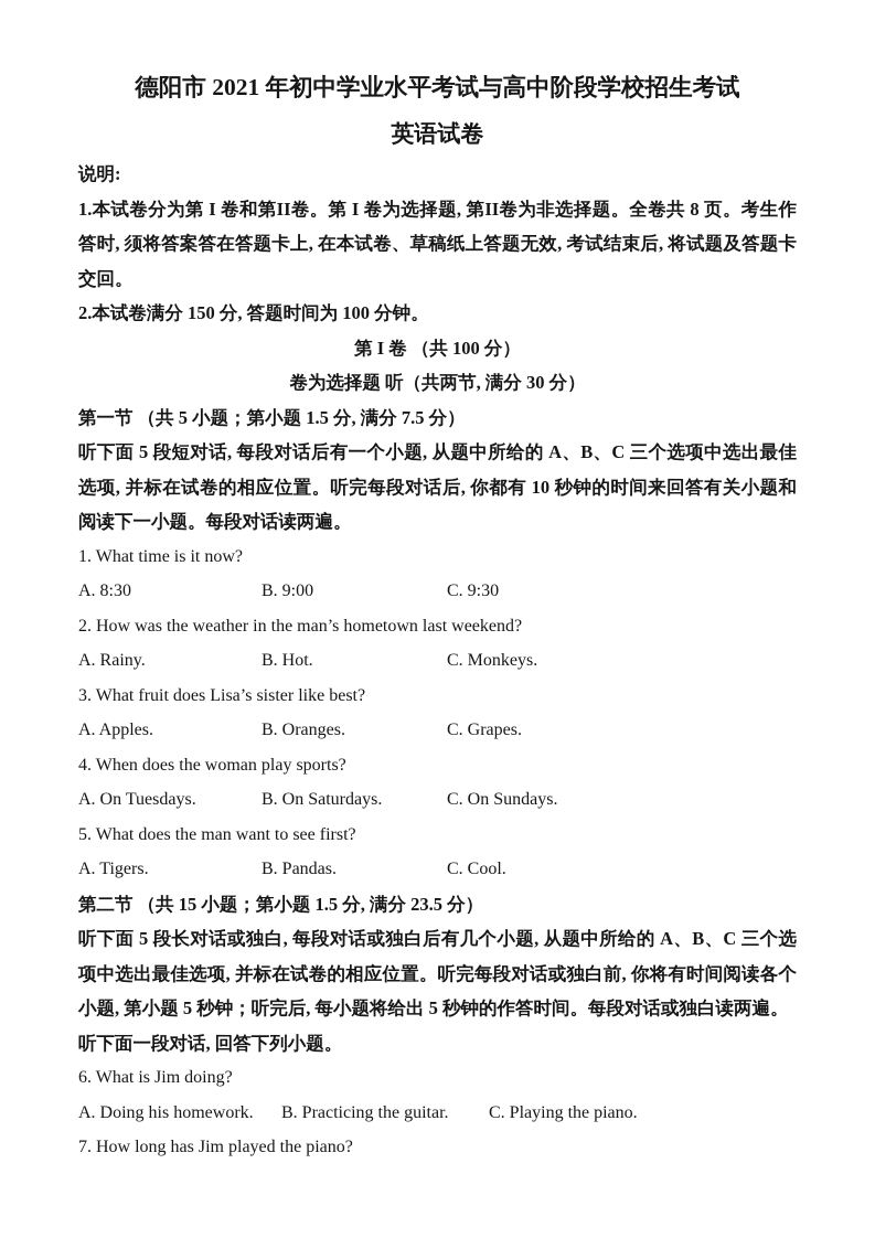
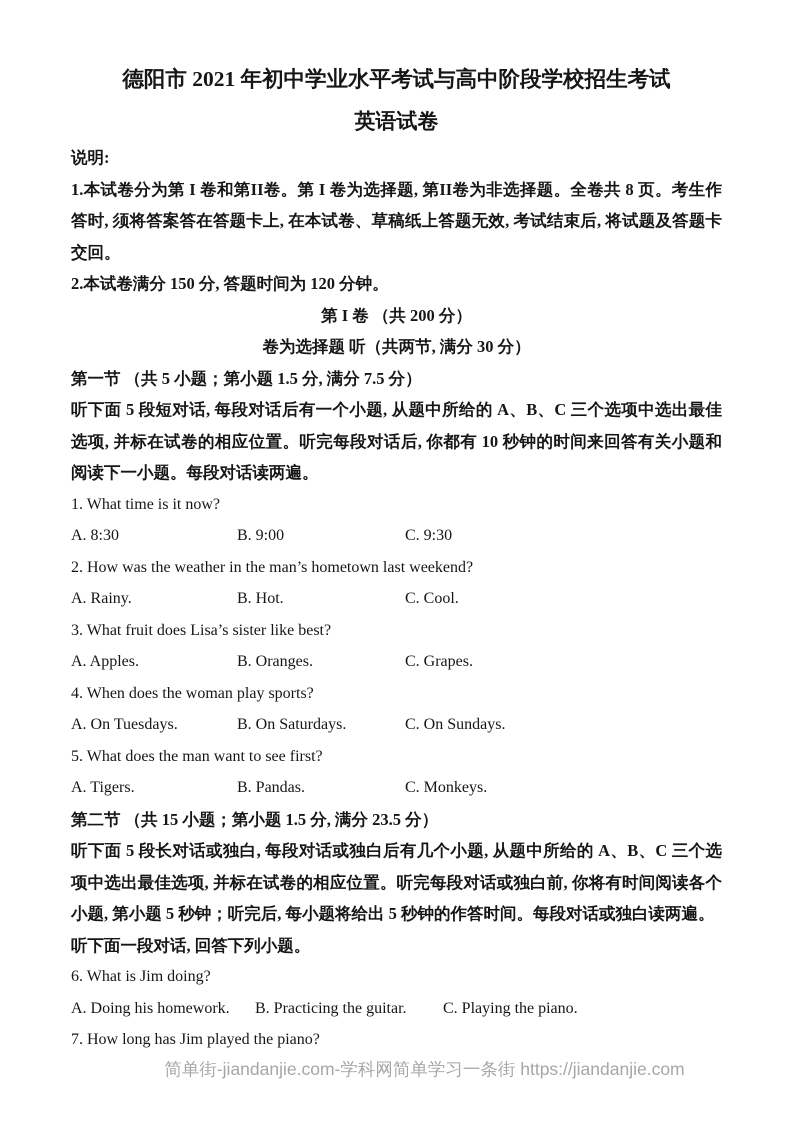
  德阳市 2021 年初中学业水平考试与高中阶段学校招生考试
  英语试卷
  说明:
  1.本试卷分为第 I 卷和第II卷。第 I 卷为选择题, 第II卷为非选择题。全卷共 8 页。考生作答时, 须将答案答在答题卡上, 在本试卷、草稿纸上答题无效, 考试结束后, 将试题及答题卡交回。
- 2.本试卷满分 150 分, 答题时间为 100 分钟。
+ 2.本试卷满分 150 分, 答题时间为 120 分钟。
- 第 I 卷 （共 100 分）
+ 第 I 卷 （共 200 分）
  卷为选择题 听（共两节, 满分 30 分）
  第一节 （共 5 小题；第小题 1.5 分, 满分 7.5 分）
  听下面 5 段短对话, 每段对话后有一个小题, 从题中所给的 A、B、C 三个选项中选出最佳选项, 并标在试卷的相应位置。听完每段对话后, 你都有 10 秒钟的时间来回答有关小题和阅读下一小题。每段对话读两遍。
  1. What time is it now?
  A. 8:30
  B. 9:00
  C. 9:30
  2. How was the weather in the man’s hometown last weekend?
  A. Rainy.
  B. Hot.
- C. Monkeys.
+ C. Cool.
  3. What fruit does Lisa’s sister like best?
  A. Apples.
  B. Oranges.
  C. Grapes.
  4. When does the woman play sports?
  A. On Tuesdays.
  B. On Saturdays.
  C. On Sundays.
  5. What does the man want to see first?
  A. Tigers.
  B. Pandas.
- C. Cool.
+ C. Monkeys.
  第二节 （共 15 小题；第小题 1.5 分, 满分 23.5 分）
  听下面 5 段长对话或独白, 每段对话或独白后有几个小题, 从题中所给的 A、B、C 三个选项中选出最佳选项, 并标在试卷的相应位置。听完每段对话或独白前, 你将有时间阅读各个小题, 第小题 5 秒钟；听完后, 每小题将给出 5 秒钟的作答时间。每段对话或独白读两遍。
  听下面一段对话, 回答下列小题。
  6. What is Jim doing?
  A. Doing his homework.
  B. Practicing the guitar.
  C. Playing the piano.
  7. How long has Jim played the piano?
+ 简单街-jiandanjie.com-学科网简单学习一条街 https://jiandanjie.com
